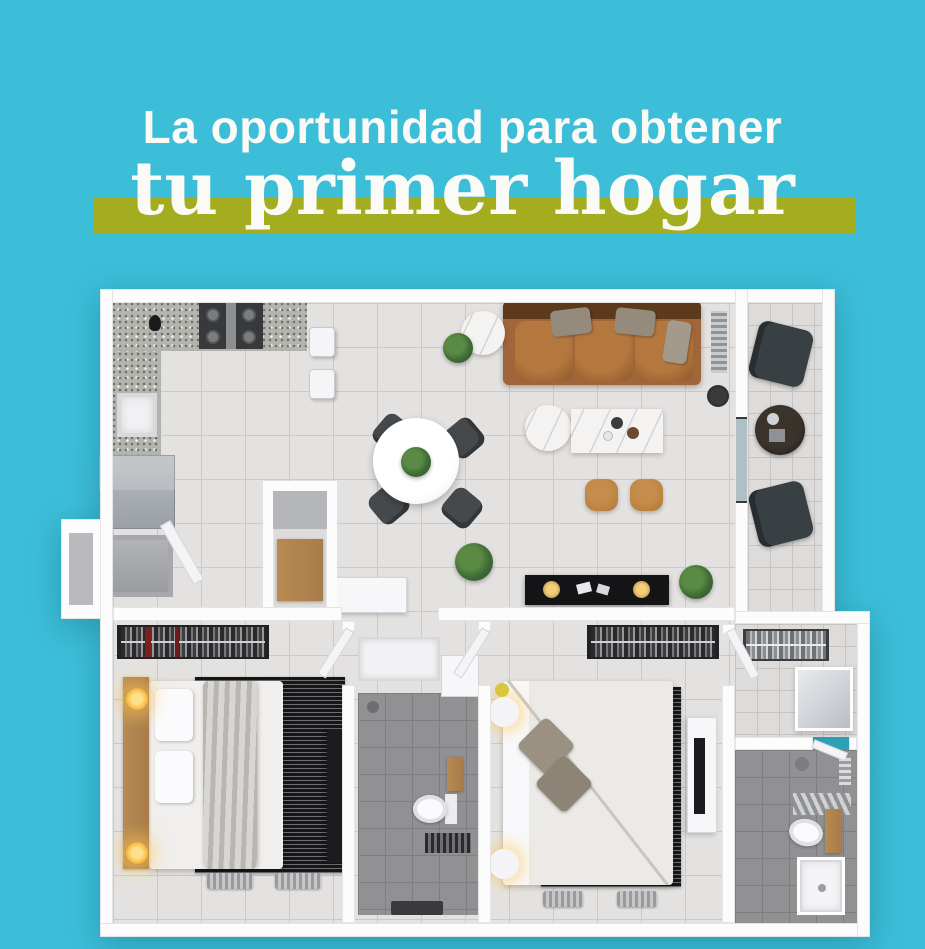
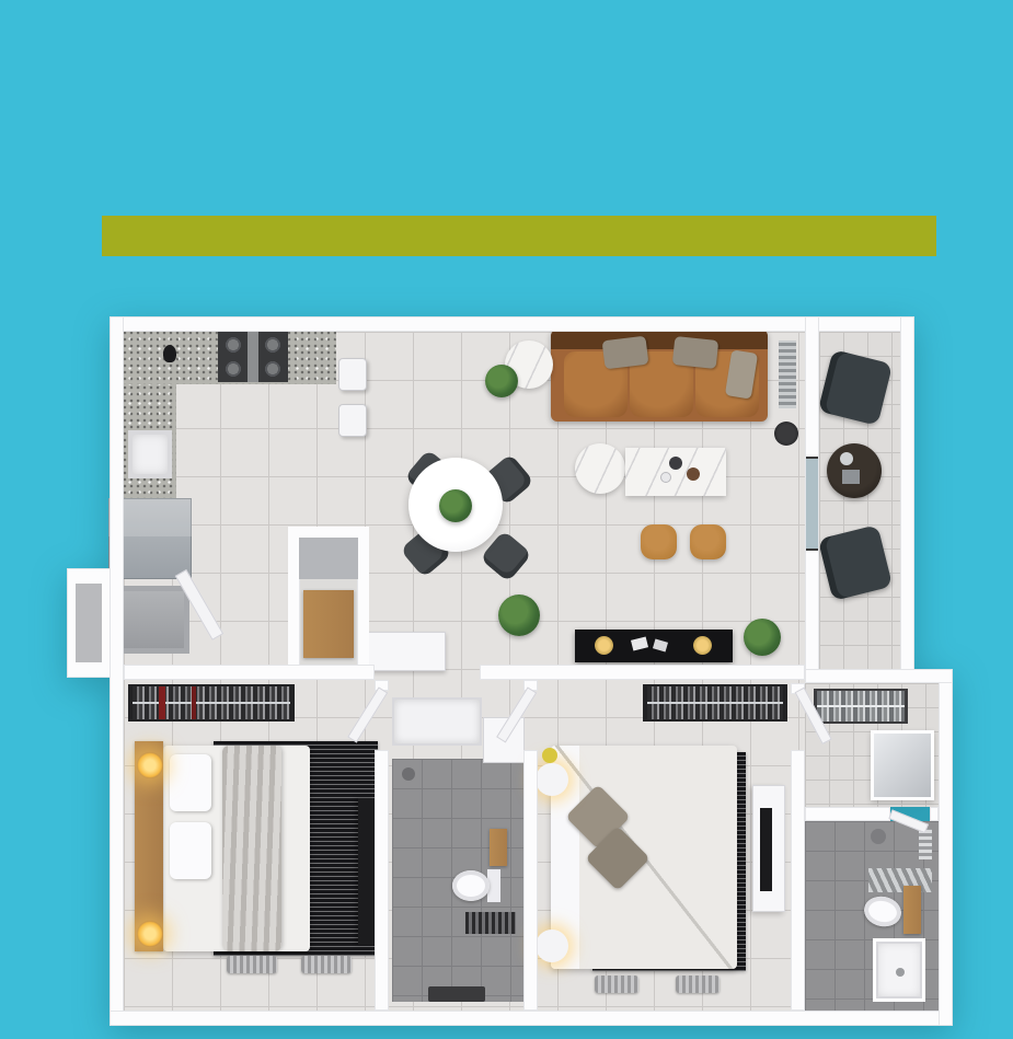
- La oportunidad para obtener
- tu primer hogar
